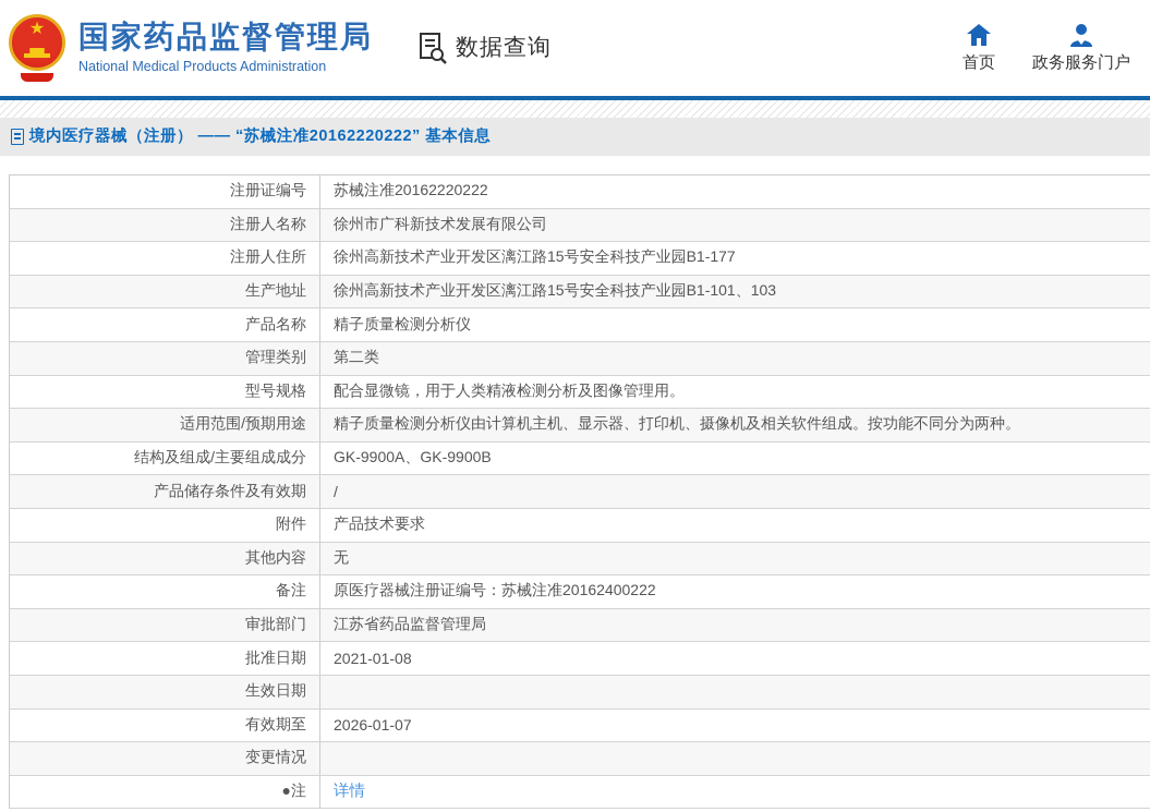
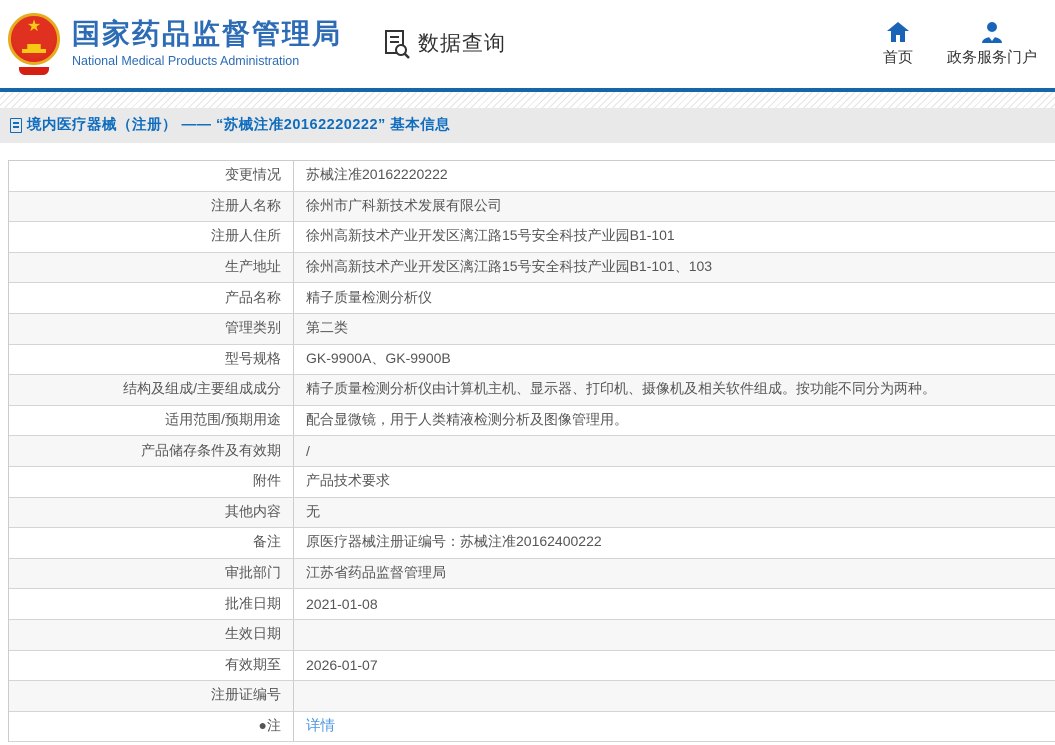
  ★
  国家药品监督管理局
  National Medical Products Administration
  数据查询
  首页
  政务服务门户
  境内医疗器械（注册） —— “苏械注准20162220222” 基本信息
- 注册证编号
+ 变更情况
  苏械注准20162220222
  注册人名称
  徐州市广科新技术发展有限公司
  注册人住所
- 徐州高新技术产业开发区漓江路15号安全科技产业园B1-177
+ 徐州高新技术产业开发区漓江路15号安全科技产业园B1-101
  生产地址
  徐州高新技术产业开发区漓江路15号安全科技产业园B1-101、103
  产品名称
  精子质量检测分析仪
  管理类别
  第二类
  型号规格
- 配合显微镜，用于人类精液检测分析及图像管理用。
+ GK-9900A、GK-9900B
- 适用范围/预期用途
+ 结构及组成/主要组成成分
  精子质量检测分析仪由计算机主机、显示器、打印机、摄像机及相关软件组成。按功能不同分为两种。
- 结构及组成/主要组成成分
+ 适用范围/预期用途
- GK-9900A、GK-9900B
+ 配合显微镜，用于人类精液检测分析及图像管理用。
  产品储存条件及有效期
  /
  附件
  产品技术要求
  其他内容
  无
  备注
  原医疗器械注册证编号：苏械注准20162400222
  审批部门
  江苏省药品监督管理局
  批准日期
  2021-01-08
  生效日期
  有效期至
  2026-01-07
- 变更情况
+ 注册证编号
  ●注
  详情
